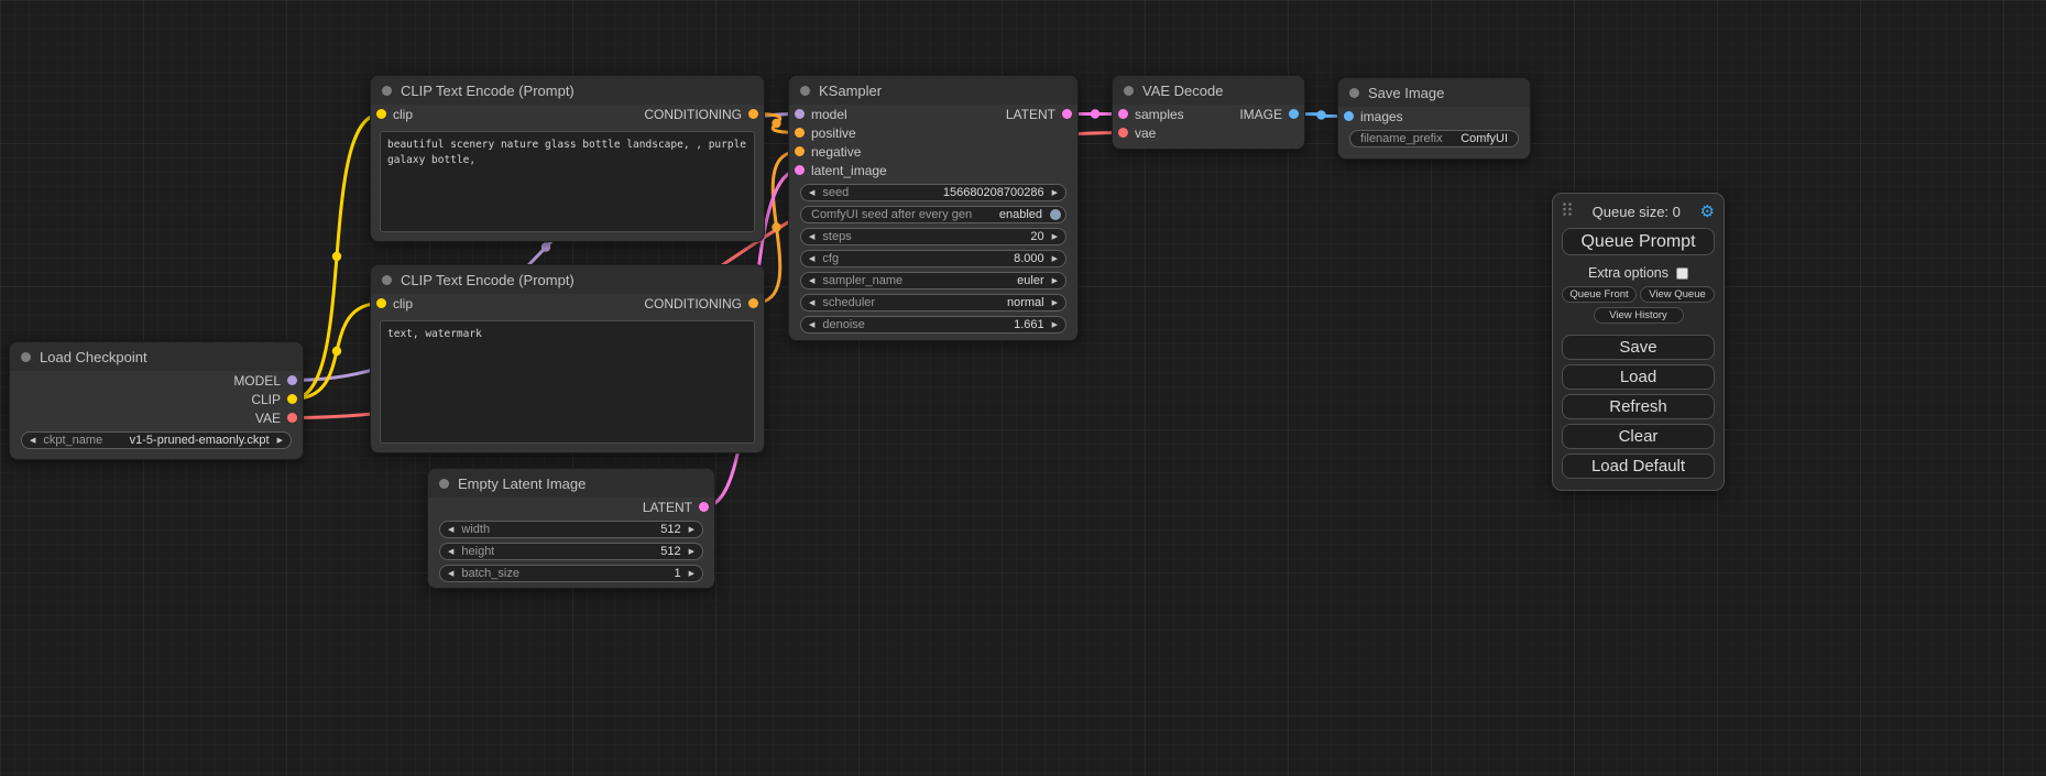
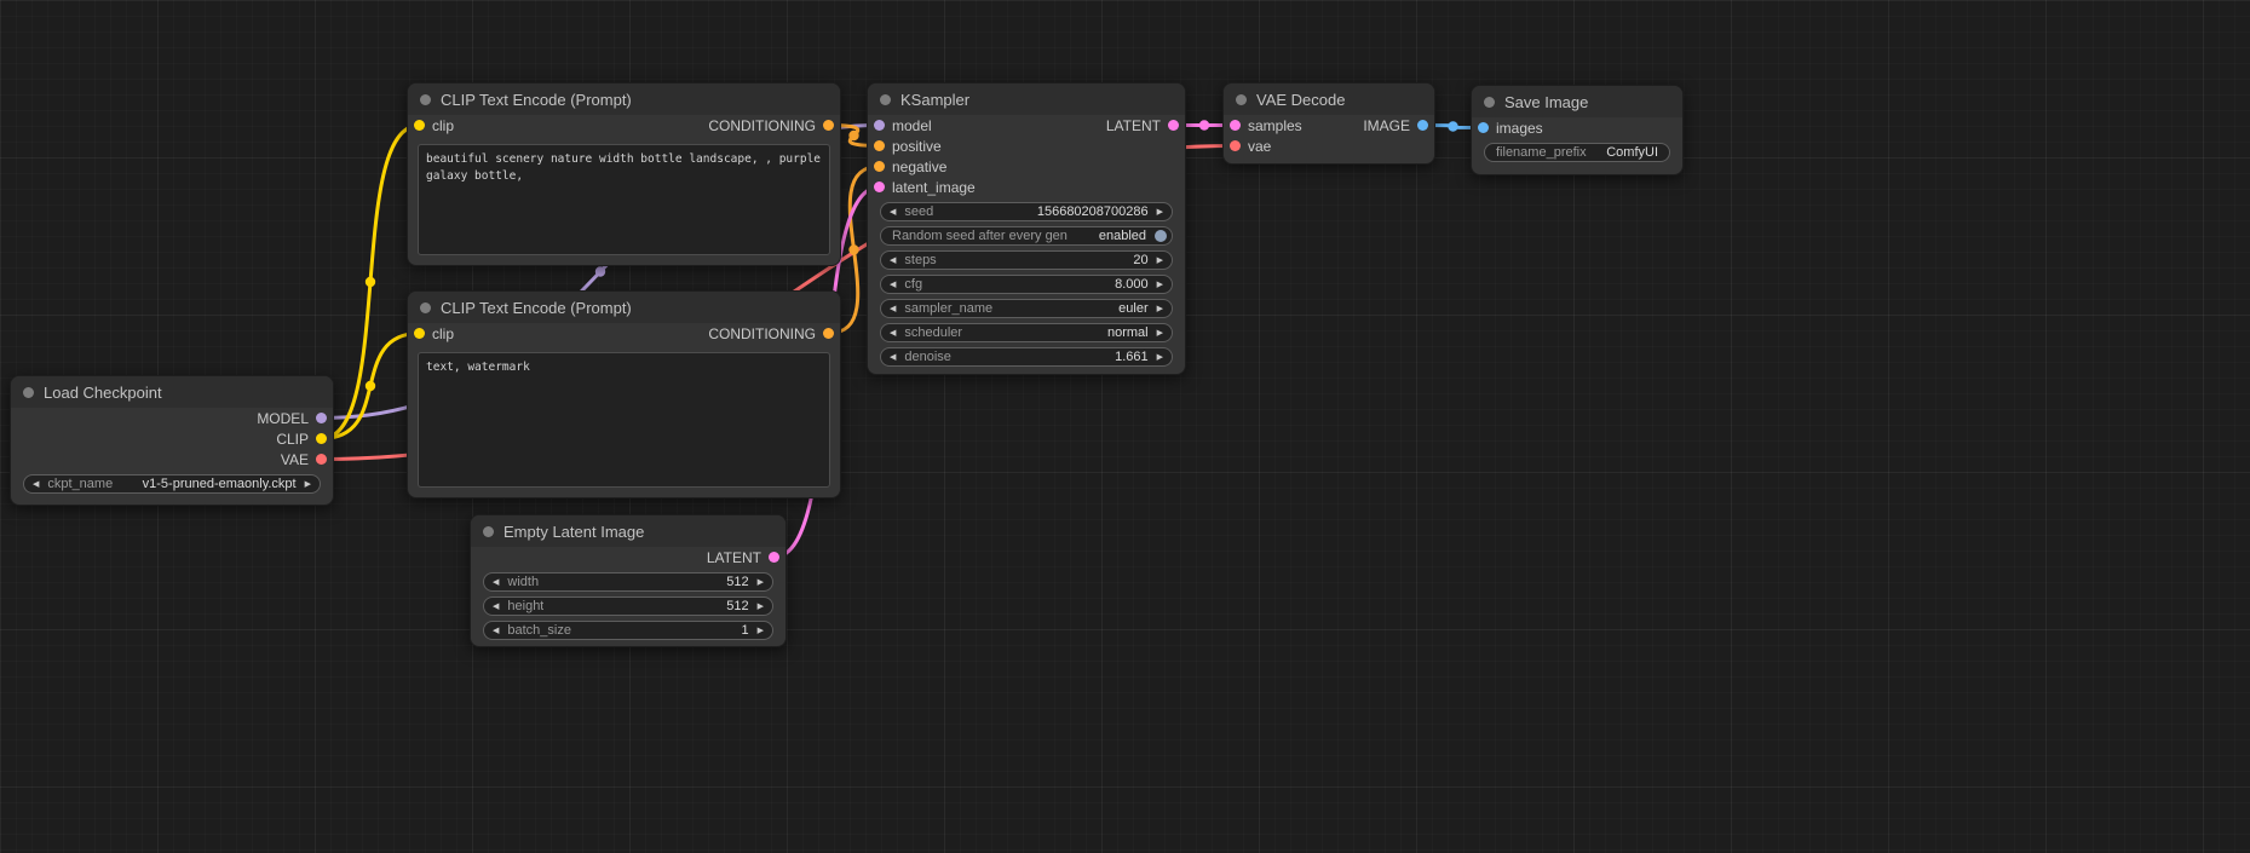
  Load Checkpoint
  MODEL
  CLIP
  VAE
  ckpt_name
  v1-5-pruned-emaonly.ckpt
  CLIP Text Encode (Prompt)
  clip
  CONDITIONING
- beautiful scenery nature glass bottle landscape, , purple galaxy bottle,
+ beautiful scenery nature width bottle landscape, , purple galaxy bottle,
  CLIP Text Encode (Prompt)
  clip
  CONDITIONING
  text, watermark
  Empty Latent Image
  LATENT
  width
  512
  height
  512
  batch_size
  1
  KSampler
  model
  LATENT
  positive
  negative
  latent_image
  seed
  156680208700286
- ComfyUI seed after every gen
+ Random seed after every gen
  enabled
  steps
  20
  cfg
  8.000
  sampler_name
  euler
  scheduler
  normal
  denoise
  1.661
  VAE Decode
  samples
  IMAGE
  vae
  Save Image
  images
  filename_prefix
  ComfyUI
- Queue size: 0
- ⚙
- Queue Prompt
- Extra options
- Queue Front
- View Queue
- View History
- Save
- Load
- Refresh
- Clear
- Load Default
